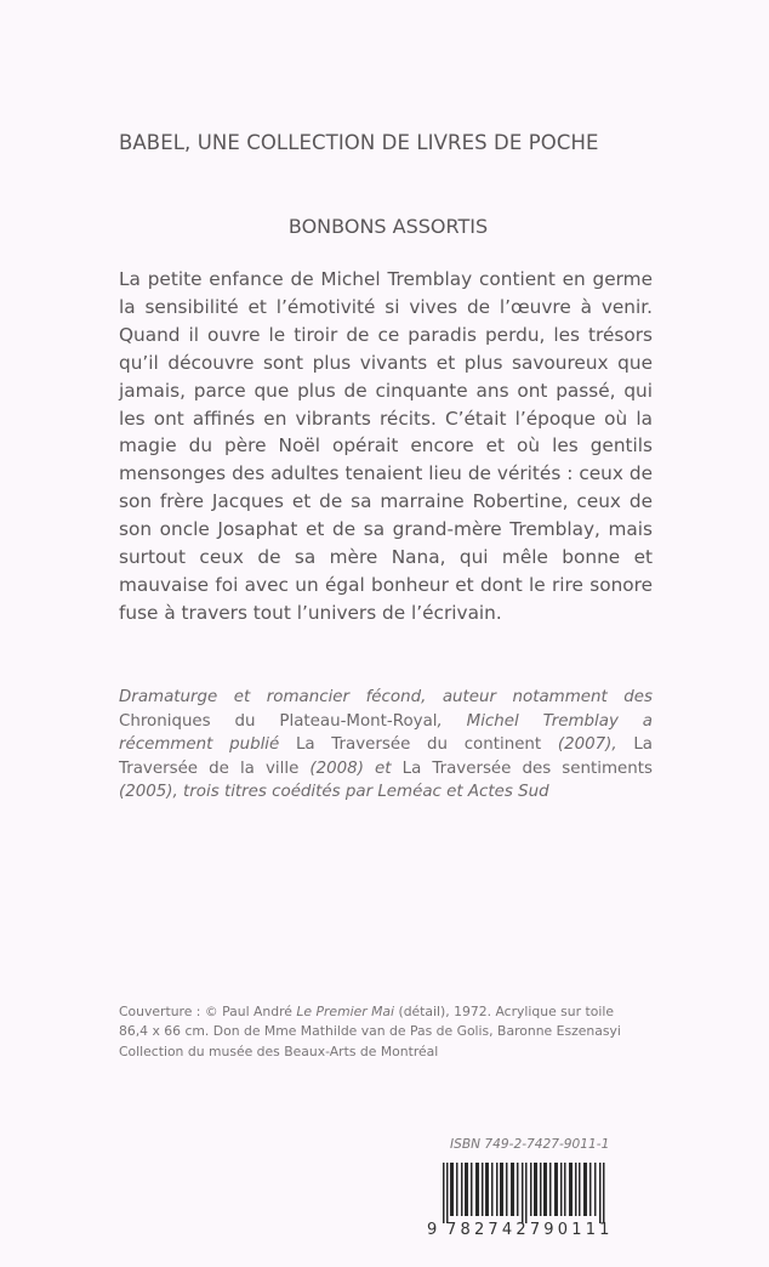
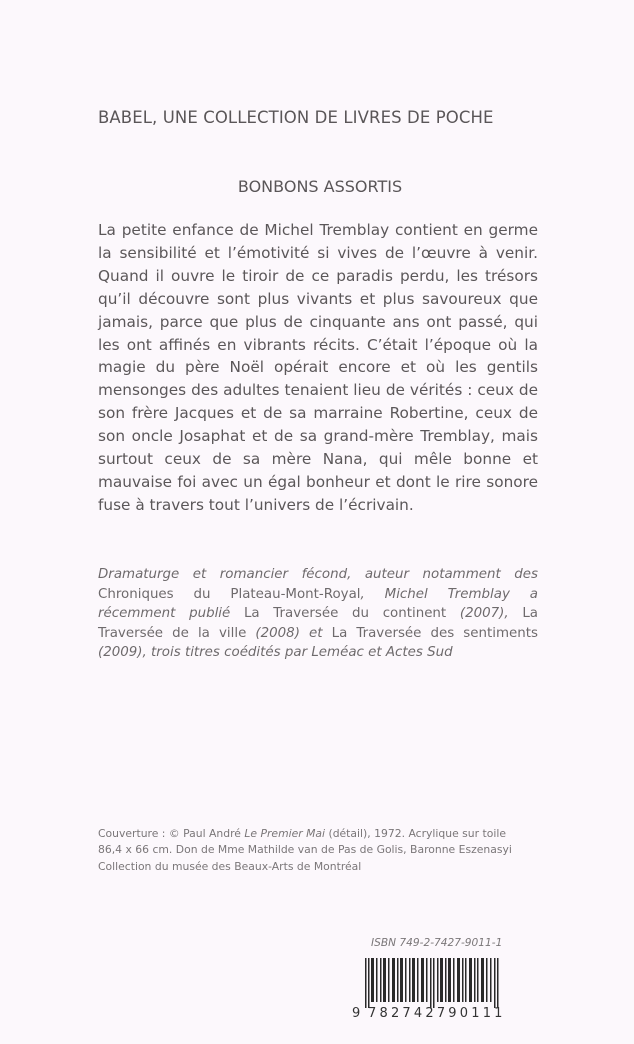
  BABEL, UNE COLLECTION DE LIVRES DE POCHE
  BONBONS ASSORTIS
  La petite enfance de Michel Tremblay contient en germe la sensibilité et l’émotivité si vives de l’œuvre à venir. Quand il ouvre le tiroir de ce paradis perdu, les trésors qu’il découvre sont plus vivants et plus savoureux que jamais, parce que plus de cinquante ans ont passé, qui les ont affinés en vibrants récits. C’était l’époque où la magie du père Noël opérait encore et où les gentils mensonges des adultes tenaient lieu de vérités : ceux de son frère Jacques et de sa marraine Robertine, ceux de son oncle Josaphat et de sa grand-mère Tremblay, mais surtout ceux de sa mère Nana, qui mêle bonne et mauvaise foi avec un égal bonheur et dont le rire sonore fuse à travers tout l’univers de l’écrivain.
- Dramaturge et romancier fécond, auteur notamment des Chroniques du Plateau-Mont-Royal, Michel Tremblay a récemment publié La Traversée du continent (2007), La Traversée de la ville (2008) et La Traversée des sentiments (2005), trois titres coédités par Leméac et Actes Sud
+ Dramaturge et romancier fécond, auteur notamment des Chroniques du Plateau-Mont-Royal, Michel Tremblay a récemment publié La Traversée du continent (2007), La Traversée de la ville (2008) et La Traversée des sentiments (2009), trois titres coédités par Leméac et Actes Sud
  Couverture : © Paul André Le Premier Mai (détail), 1972. Acrylique sur toile
  86,4 x 66 cm. Don de Mme Mathilde van de Pas de Golis, Baronne Eszenasyi
  Collection du musée des Beaux-Arts de Montréal
  ISBN 749-2-7427-9011-1
  9
  782742790111
